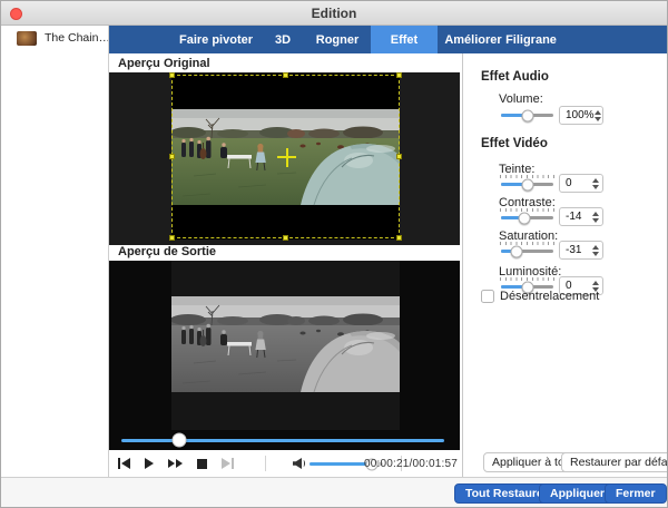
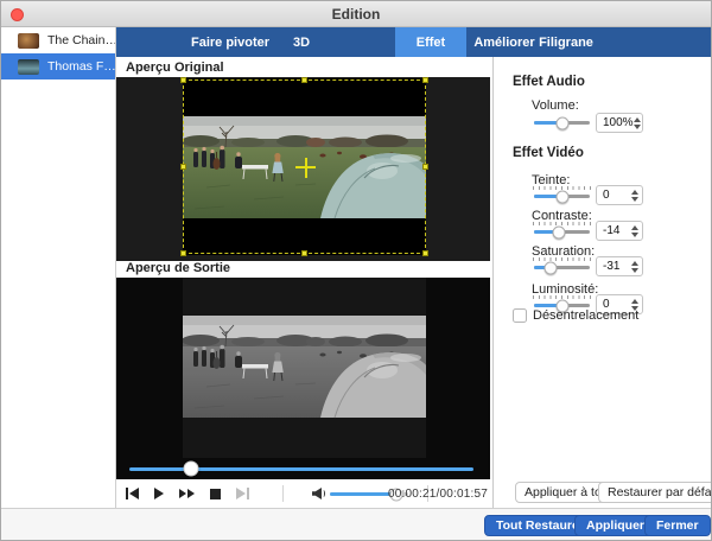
  Edition
  The Chain…
+ Thomas F…
  Faire pivoter
  3D
- Rogner
  Effet
  Améliorer
  Filigrane
  Aperçu Original
  Aperçu de Sortie
  00:00:21/00:01:57
  Effet Audio
  Volume:
  100%
  Effet Vidéo
  Teinte:
  0
  Contraste:
  -14
  Saturation:
  -31
  Luminosité:
  0
  Désentrelacement
  Appliquer à t
  Restaurer par défa
  Tout Restaur
  Appliquer
  Fermer
